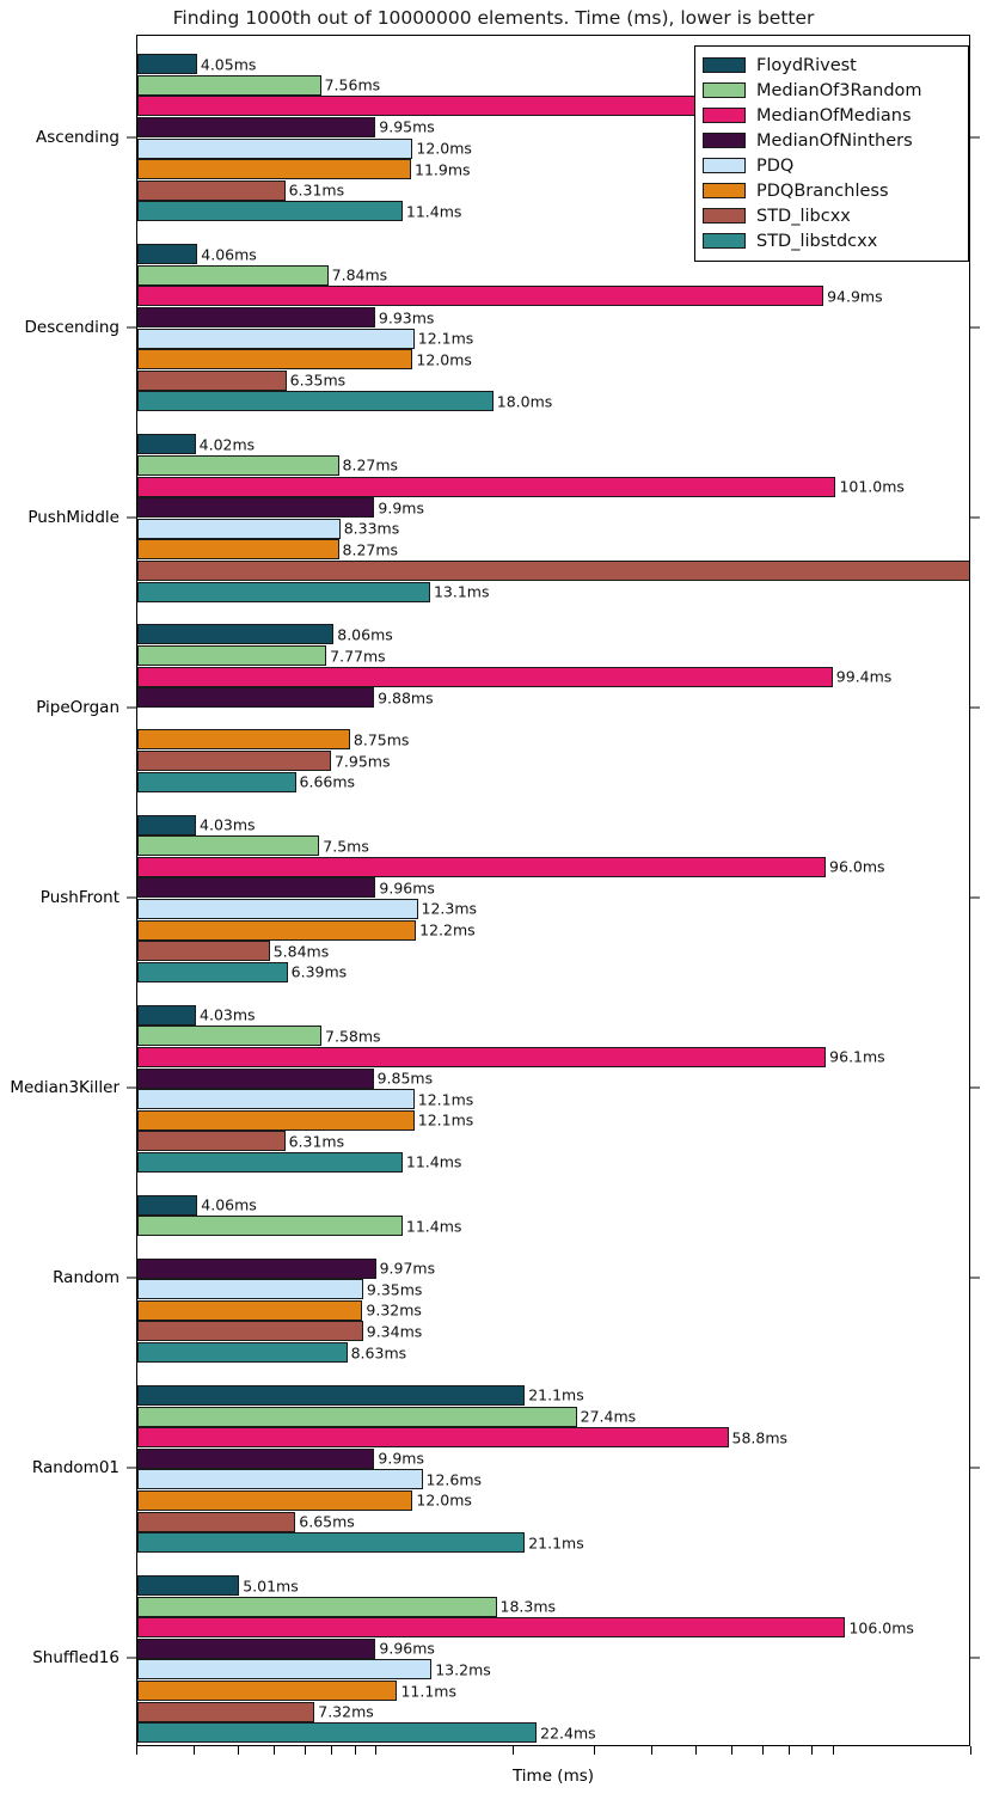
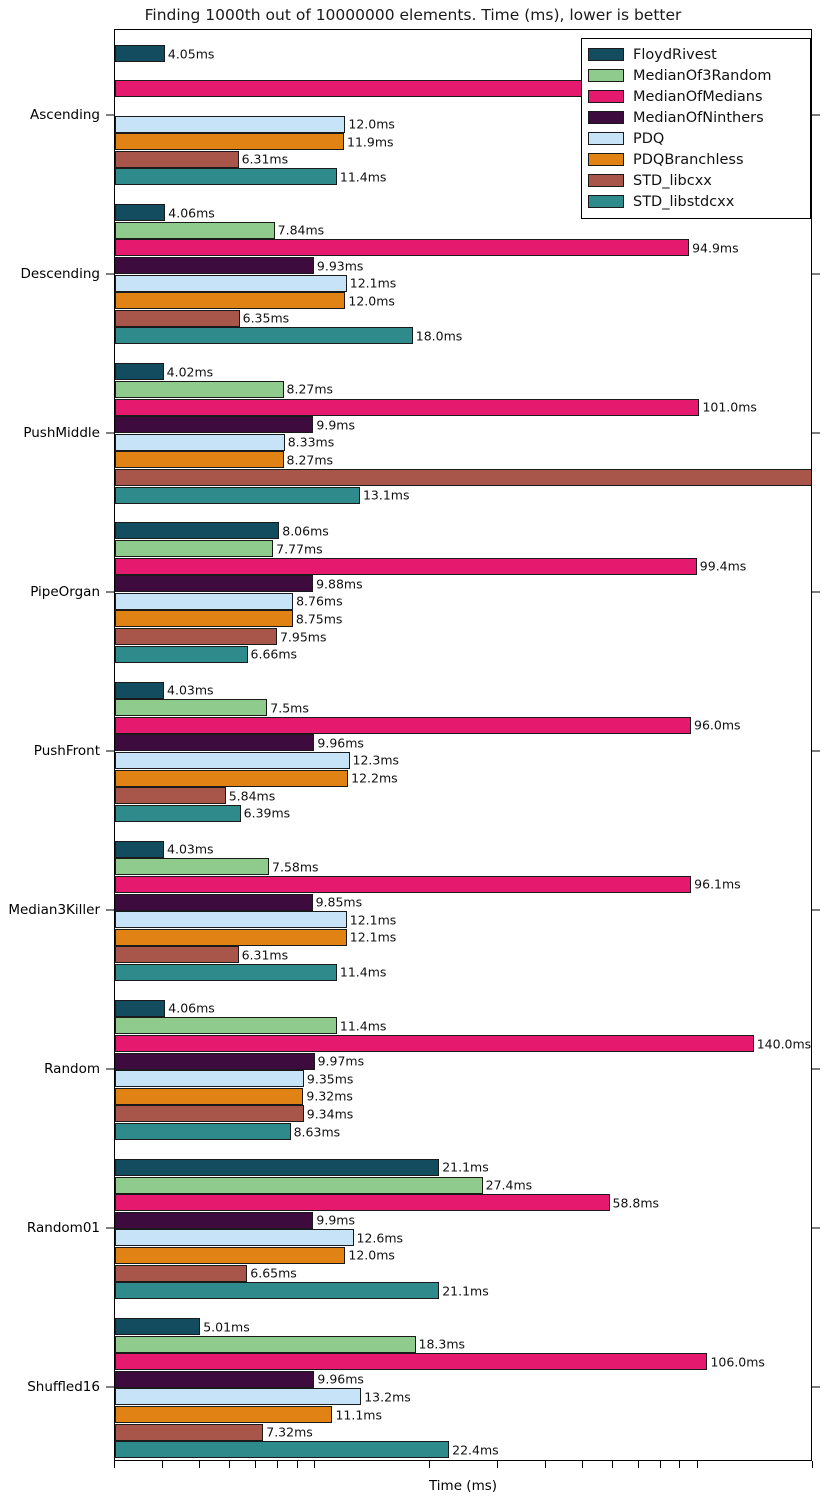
  Finding 1000th out of 10000000 elements. Time (ms), lower is better
  Ascending
  Descending
  PushMiddle
  PipeOrgan
  PushFront
  Median3Killer
  Random
  Random01
  Shuffled16
  4.05ms
- 7.56ms
- 9.95ms
  12.0ms
  11.9ms
  6.31ms
  11.4ms
  4.06ms
  7.84ms
  94.9ms
  9.93ms
  12.1ms
  12.0ms
  6.35ms
  18.0ms
  4.02ms
  8.27ms
  101.0ms
  9.9ms
  8.33ms
  8.27ms
  13.1ms
  8.06ms
  7.77ms
  99.4ms
  9.88ms
+ 8.76ms
  8.75ms
  7.95ms
  6.66ms
  4.03ms
  7.5ms
  96.0ms
  9.96ms
  12.3ms
  12.2ms
  5.84ms
  6.39ms
  4.03ms
  7.58ms
  96.1ms
  9.85ms
  12.1ms
  12.1ms
  6.31ms
  11.4ms
  4.06ms
  11.4ms
+ 140.0ms
  9.97ms
  9.35ms
  9.32ms
  9.34ms
  8.63ms
  21.1ms
  27.4ms
  58.8ms
  9.9ms
  12.6ms
  12.0ms
  6.65ms
  21.1ms
  5.01ms
  18.3ms
  106.0ms
  9.96ms
  13.2ms
  11.1ms
  7.32ms
  22.4ms
  Time (ms)
  FloydRivest
  MedianOf3Random
  MedianOfMedians
  MedianOfNinthers
  PDQ
  PDQBranchless
  STD_libcxx
  STD_libstdcxx
